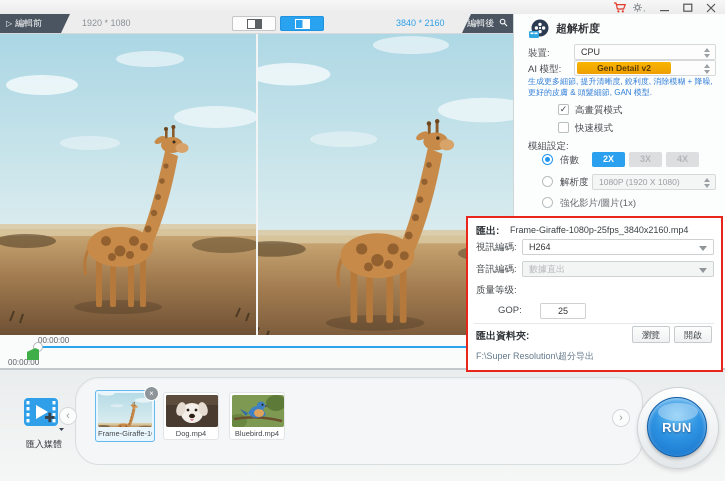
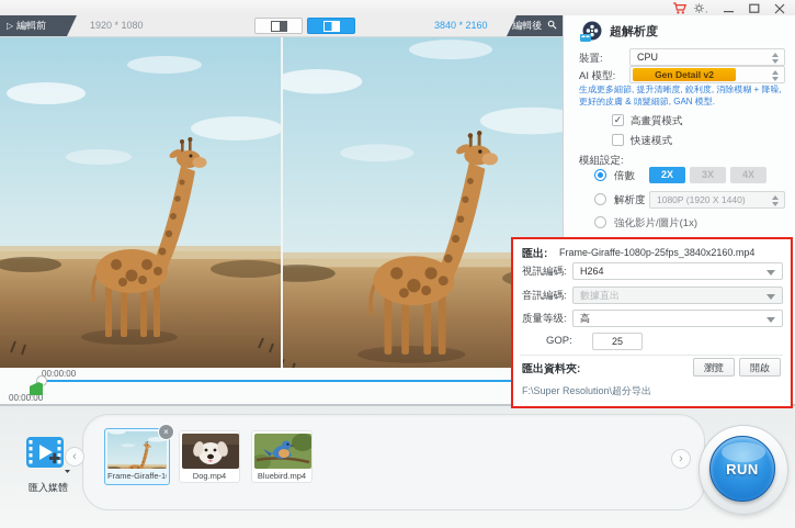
  ▷ 編輯前
  1920 * 1080
  3840 * 2160
  編輯後
  00:00:00
  00:00:00
  超解析度
  裝置:
  CPU
  AI 模型:
  Gen Detail v2
  生成更多細節, 提升清晰度, 銳利度, 消除模糊 + 降噪, 更好的皮膚 & 頭髮細節, GAN 模型.
  ✓
  高畫質模式
  快速模式
  模組設定:
  倍數
  2X
  3X
  4X
  解析度
- 1080P (1920 X 1080)
+ 1080P (1920 X 1440)
  強化影片/圖片(1x)
  匯出:
  Frame-Giraffe-1080p-25fps_3840x2160.mp4
  視訊編碼:
  H264
  音訊編碼:
  數據直出
  质量等级:
+ 高
  GOP:
  25
  匯出資料夾:
  瀏覽
  開啟
  F:\Super Resolution\超分导出
  匯入媒體
  ‹
  ×
  Frame-Giraffe-1
  Dog.mp4
  Bluebird.mp4
  ›
  RUN
